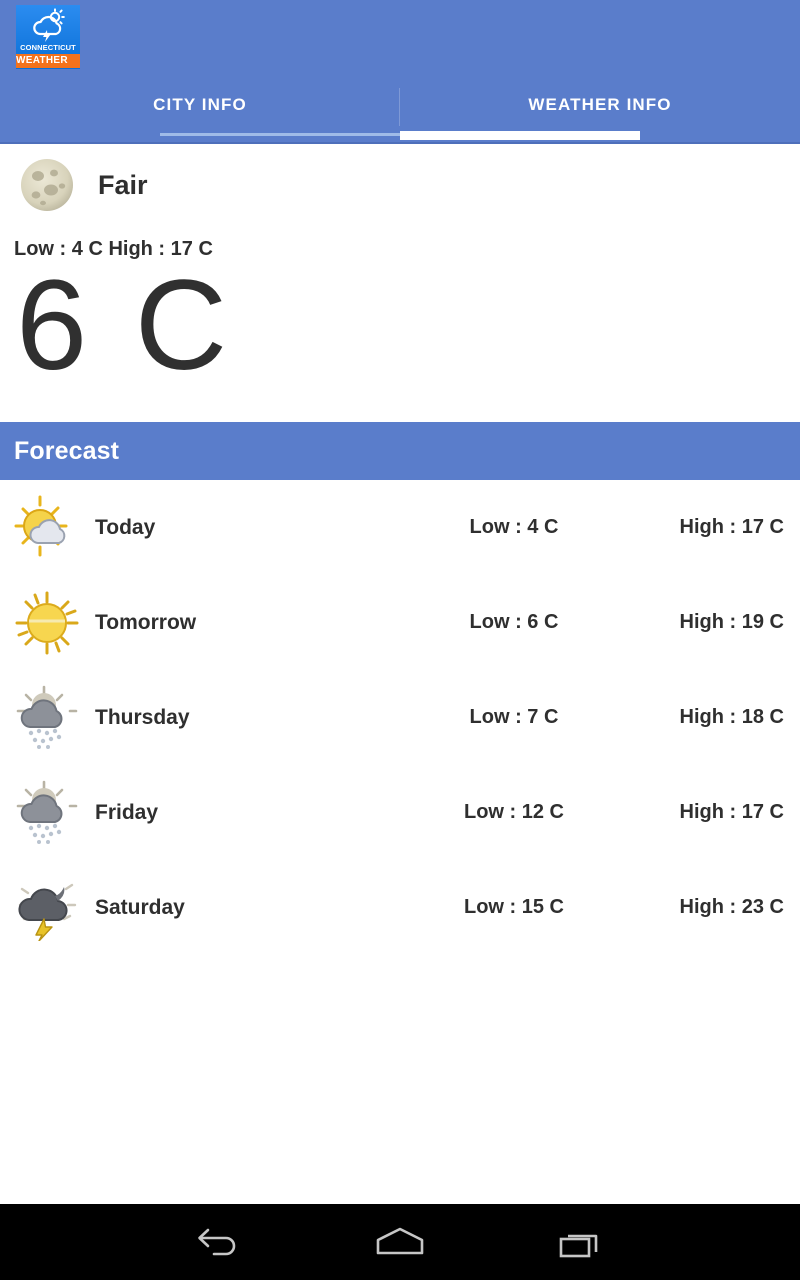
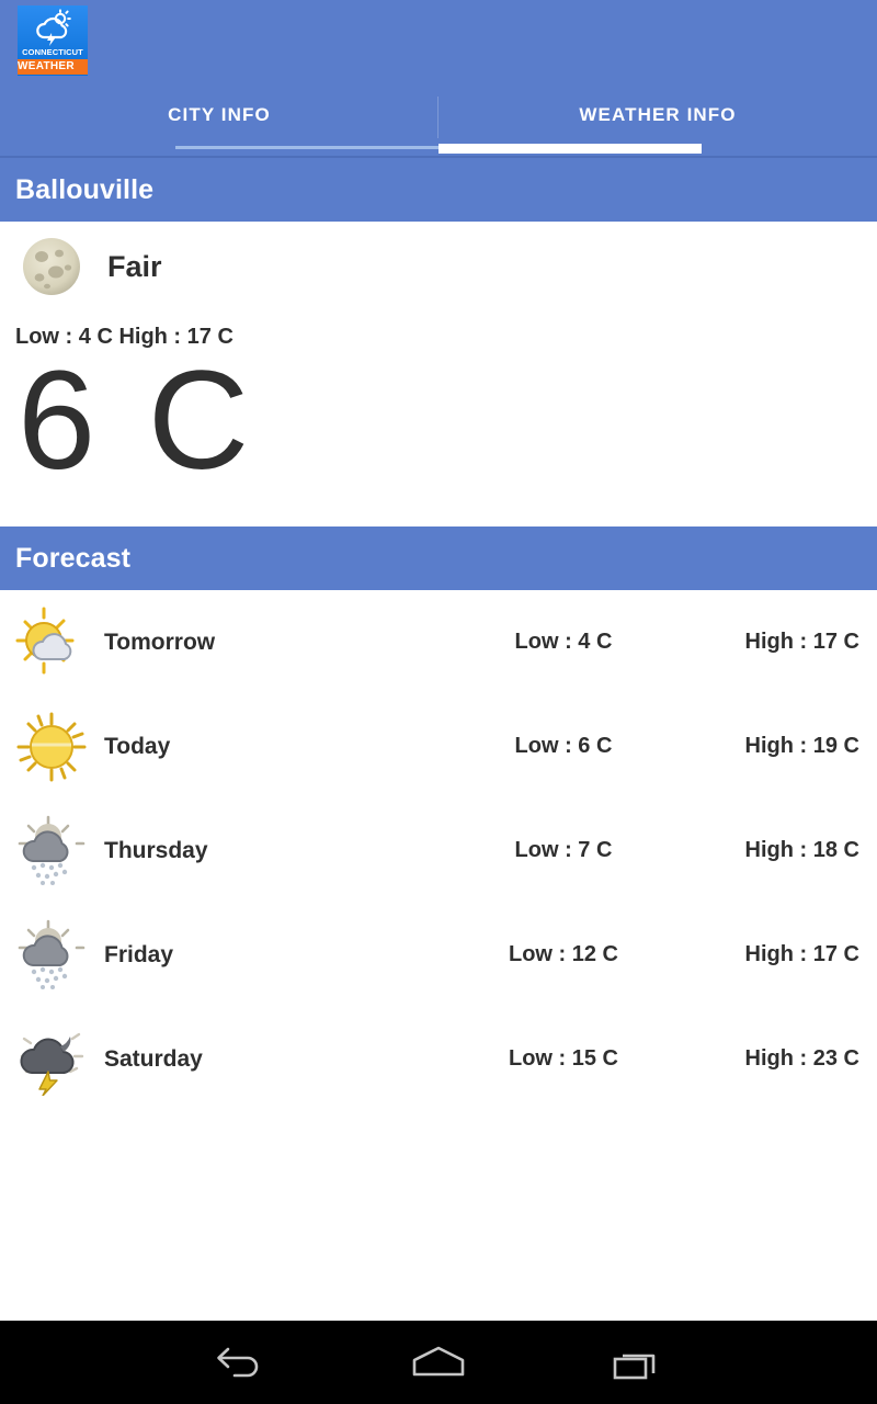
  CONNECTICUT
  WEATHER
  CITY INFO
  WEATHER INFO
+ Ballouville
  Fair
  Low : 4 C High : 17 C
  6 C
  Forecast
- Today
+ Tomorrow
  Low : 4 C
  High : 17 C
- Tomorrow
+ Today
  Low : 6 C
  High : 19 C
  Thursday
  Low : 7 C
  High : 18 C
  Friday
  Low : 12 C
  High : 17 C
  Saturday
  Low : 15 C
  High : 23 C
